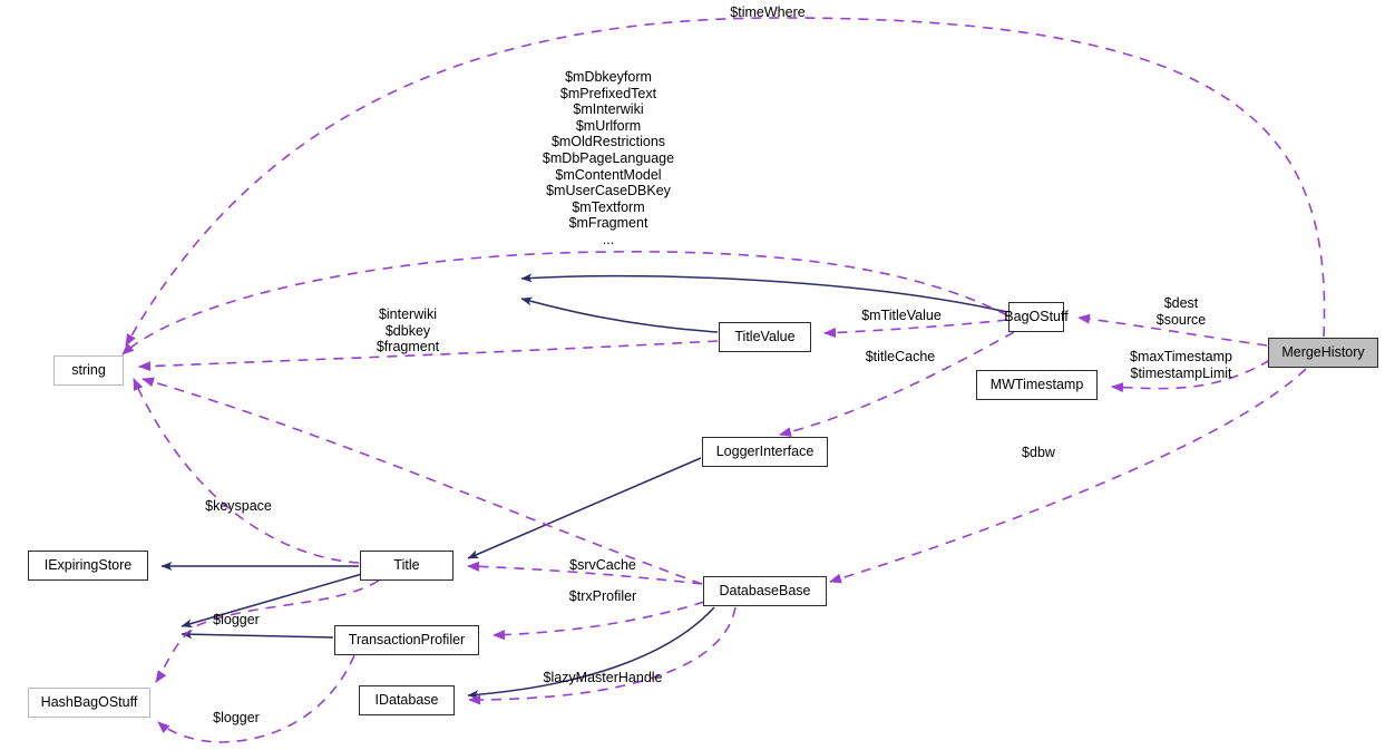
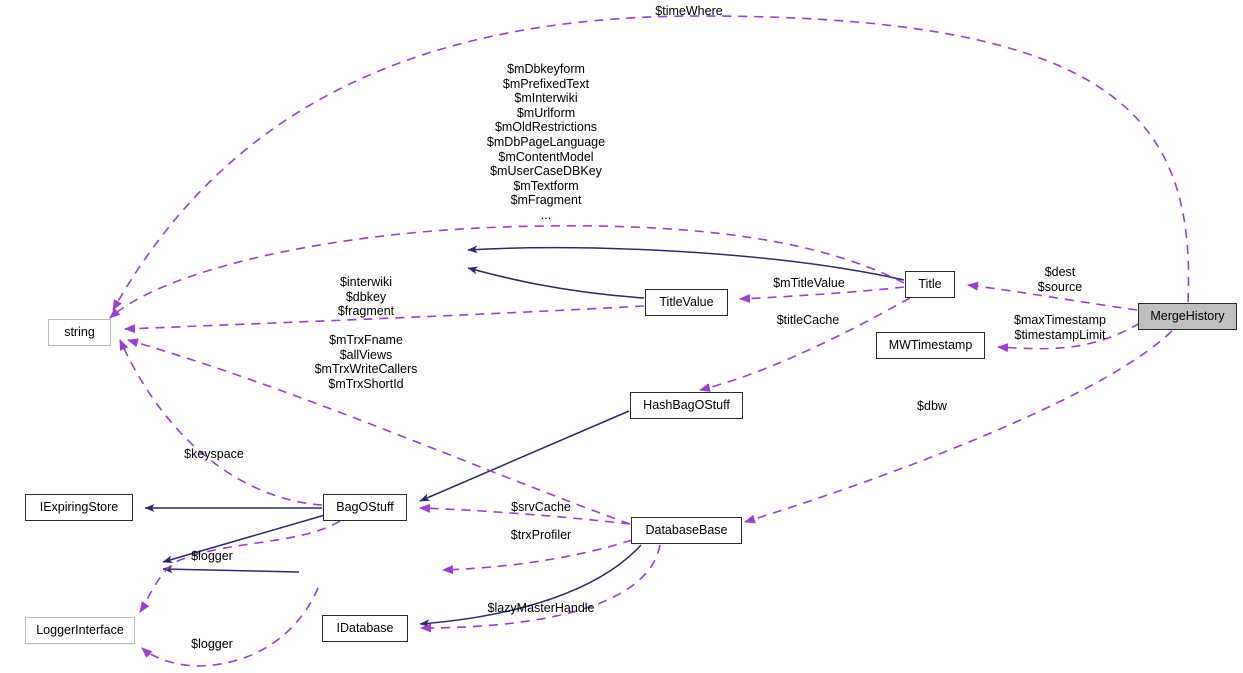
  string
  TitleValue
- BagOStuff
+ Title
  MWTimestamp
  MergeHistory
- LoggerInterface
+ HashBagOStuff
  DatabaseBase
- Title
+ BagOStuff
  IExpiringStore
- TransactionProfiler
- HashBagOStuff
+ LoggerInterface
  IDatabase
  $timeWhere
  $mDbkeyform
  $mPrefixedText
  $mInterwiki
  $mUrlform
  $mOldRestrictions
  $mDbPageLanguage
  $mContentModel
  $mUserCaseDBKey
  $mTextform
  $mFragment
  ...
  $interwiki
  $dbkey
  $fragment
+ $mTrxFname
+ $allViews
+ $mTrxWriteCallers
+ $mTrxShortId
  $mTitleValue
  $titleCache
  $dest
  $source
  $maxTimestamp
  $timestampLimit
  $dbw
  $srvCache
  $trxProfiler
  $keyspace
  $logger
  $logger
  $lazyMasterHandle
